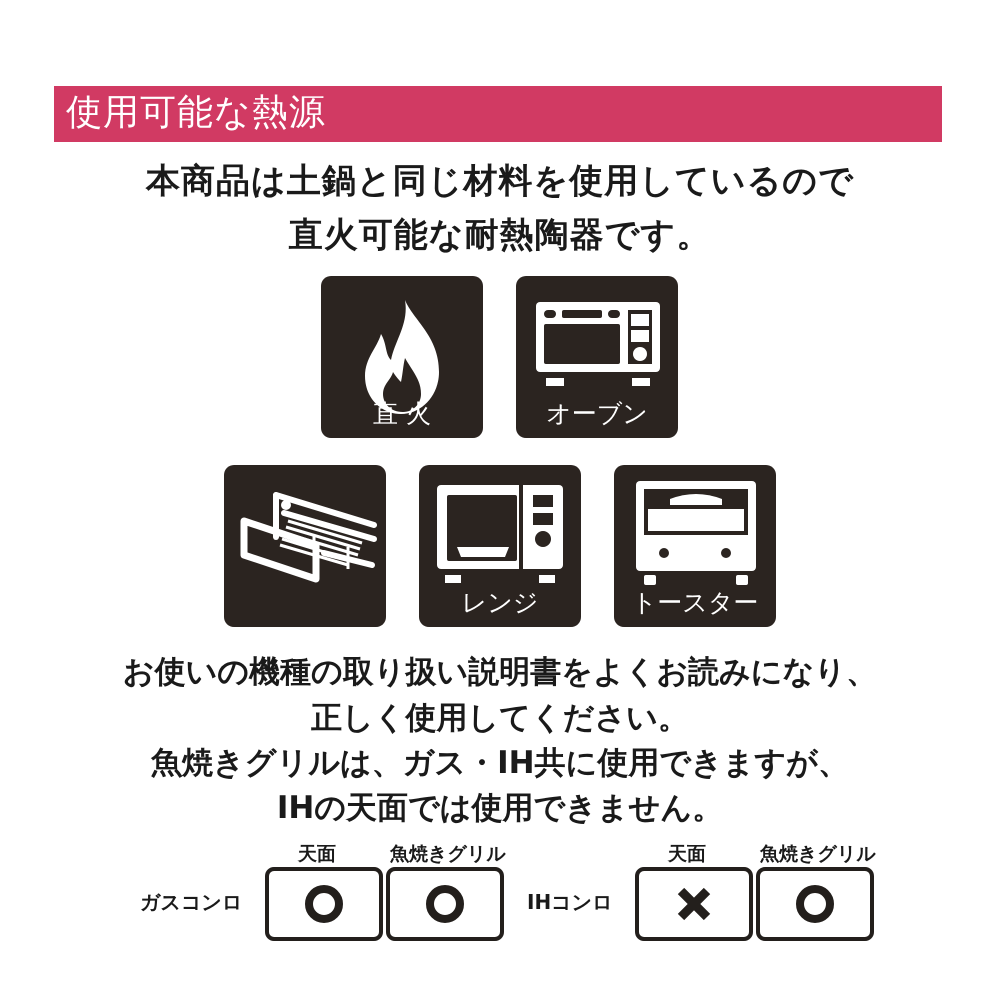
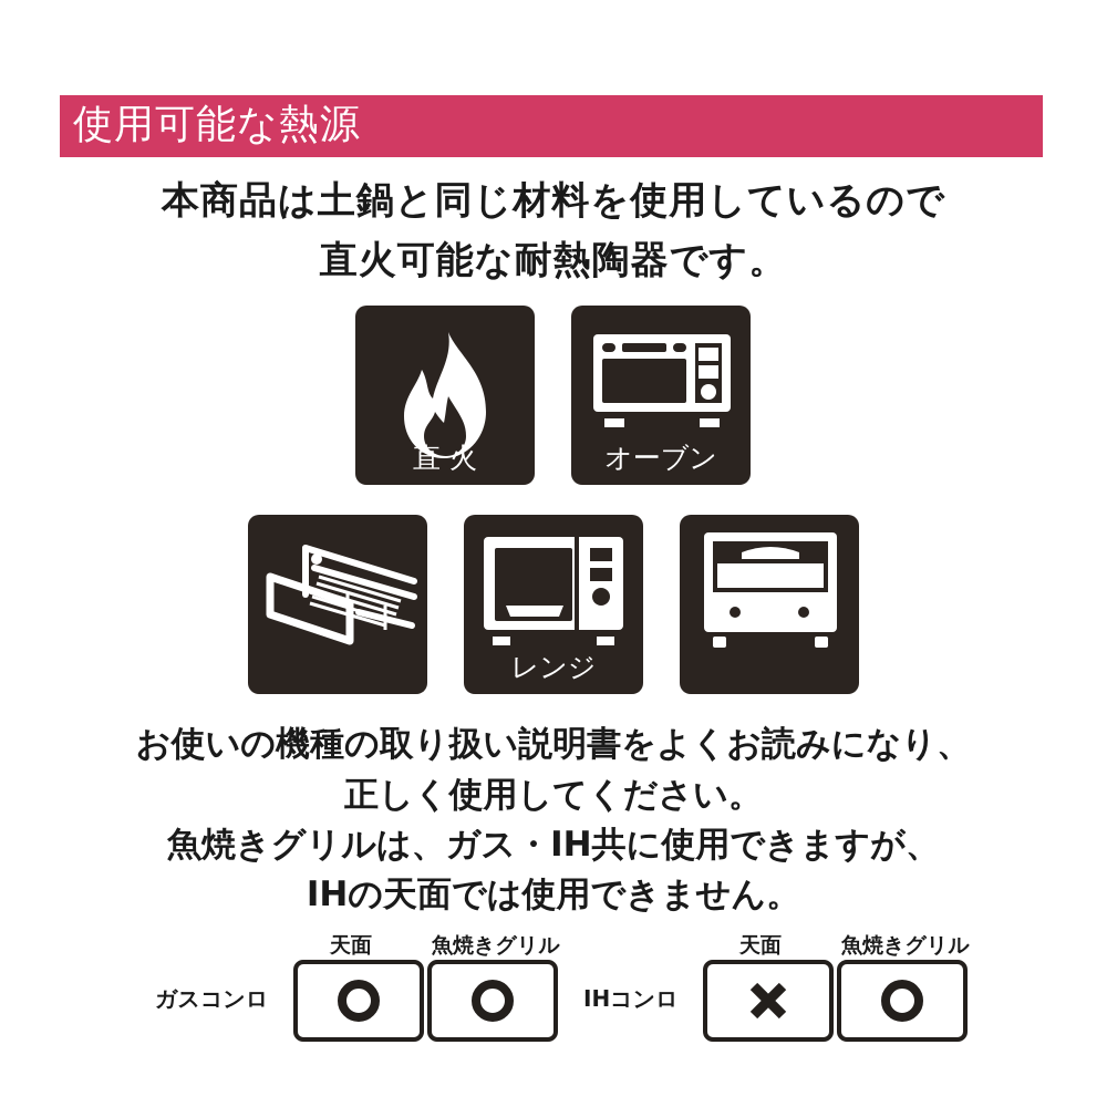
  使用可能な熱源
  本商品は土鍋と同じ材料を使用しているので
  直火可能な耐熱陶器です。
  直 火
  オーブン
  レンジ
- トースター
  お使いの機種の取り扱い説明書をよくお読みになり、
  正しく使用してください。
  魚焼きグリルは、ガス・IH共に使用できますが、
  IHの天面では使用できません。
  天面
  魚焼きグリル
  ガスコンロ
  天面
  魚焼きグリル
  IHコンロ
